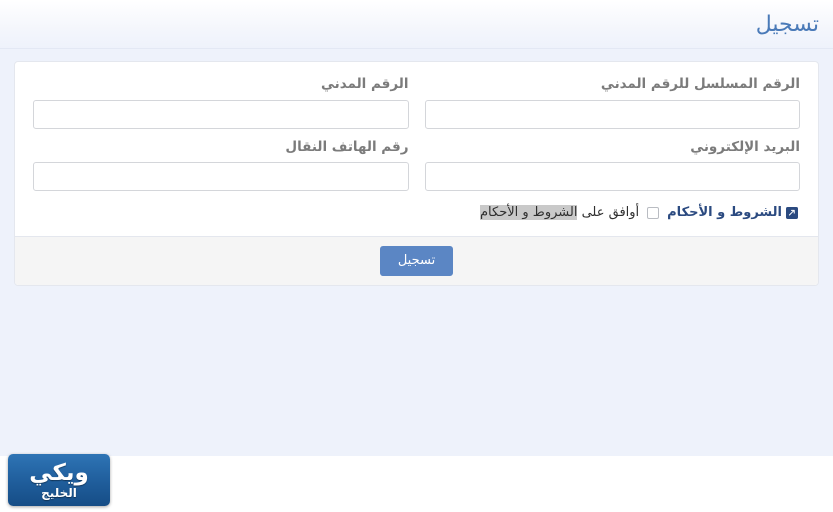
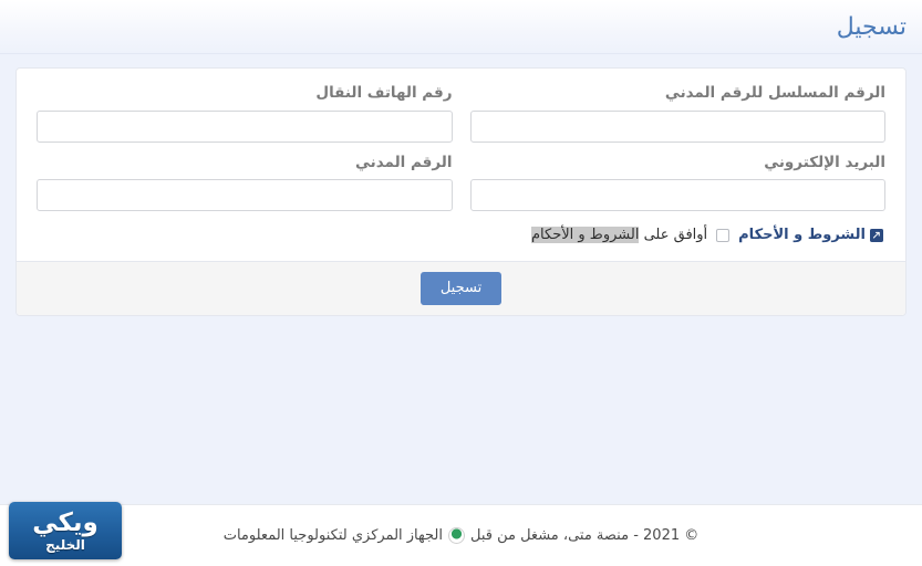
  تسجيل
  الرقم المسلسل للرقم المدني
- الرقم المدني
+ رقم الهاتف النقال
  البريد الإلكتروني
- رقم الهاتف النقال
+ الرقم المدني
  الشروط و الأحكام
  أوافق على الشروط و الأحكام
  تسجيل
+ © 2021 - منصة متى، مشغل من قبل
+ الجهاز المركزي لتكنولوجيا المعلومات
  ويكي
  الخليج
